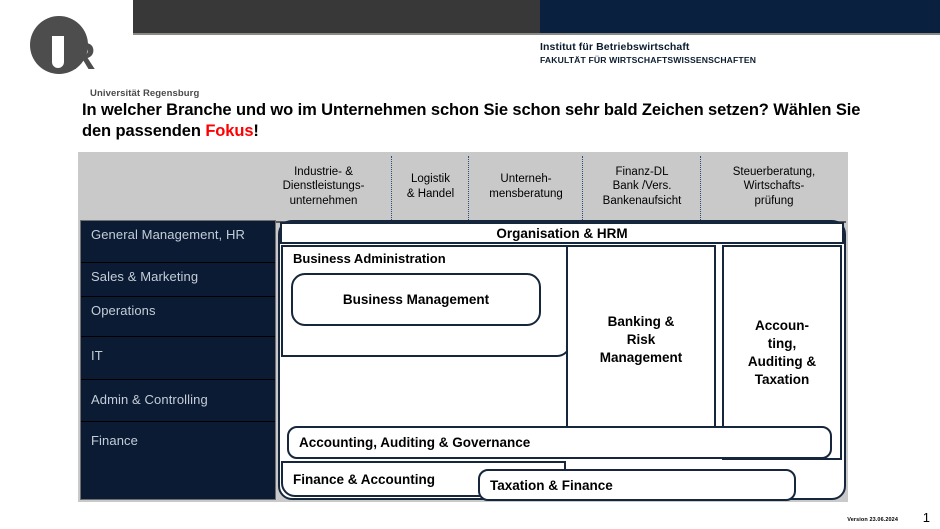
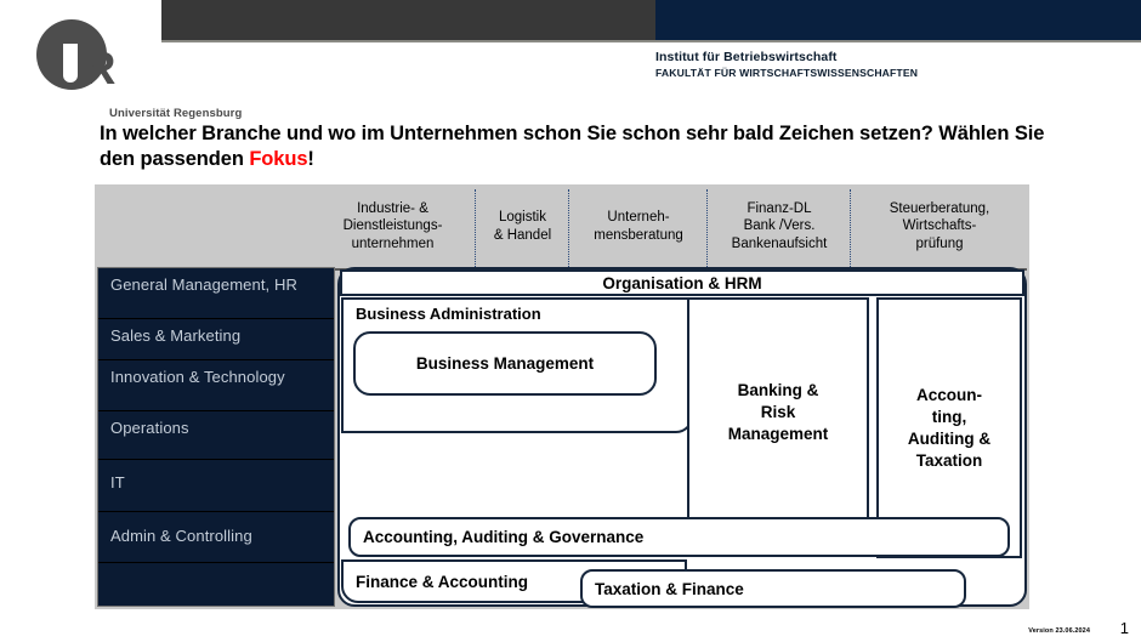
  R
  Universität Regensburg
  Institut für Betriebswirtschaft
  FAKULTÄT FÜR WIRTSCHAFTSWISSENSCHAFTEN
  In welcher Branche und wo im Unternehmen schon Sie schon sehr bald Zeichen setzen? Wählen Sie den passenden Fokus!
  Industrie- &
  Dienstleistungs-
  unternehmen
  Logistik
  & Handel
  Unterneh-
  mensberatung
  Finanz-DL
  Bank /Vers.
  Bankenaufsicht
  Steuerberatung,
  Wirtschafts-
  prüfung
  General Management, HR
  Sales & Marketing
+ Innovation & Technology
  Operations
  IT
  Admin & Controlling
- Finance
  Organisation & HRM
  Business Administration
  Business Management
  Banking &
  Risk
  Management
  Accoun-
  ting,
  Auditing &
  Taxation
  Accounting, Auditing & Governance
  Finance & Accounting
  Taxation & Finance
  1
